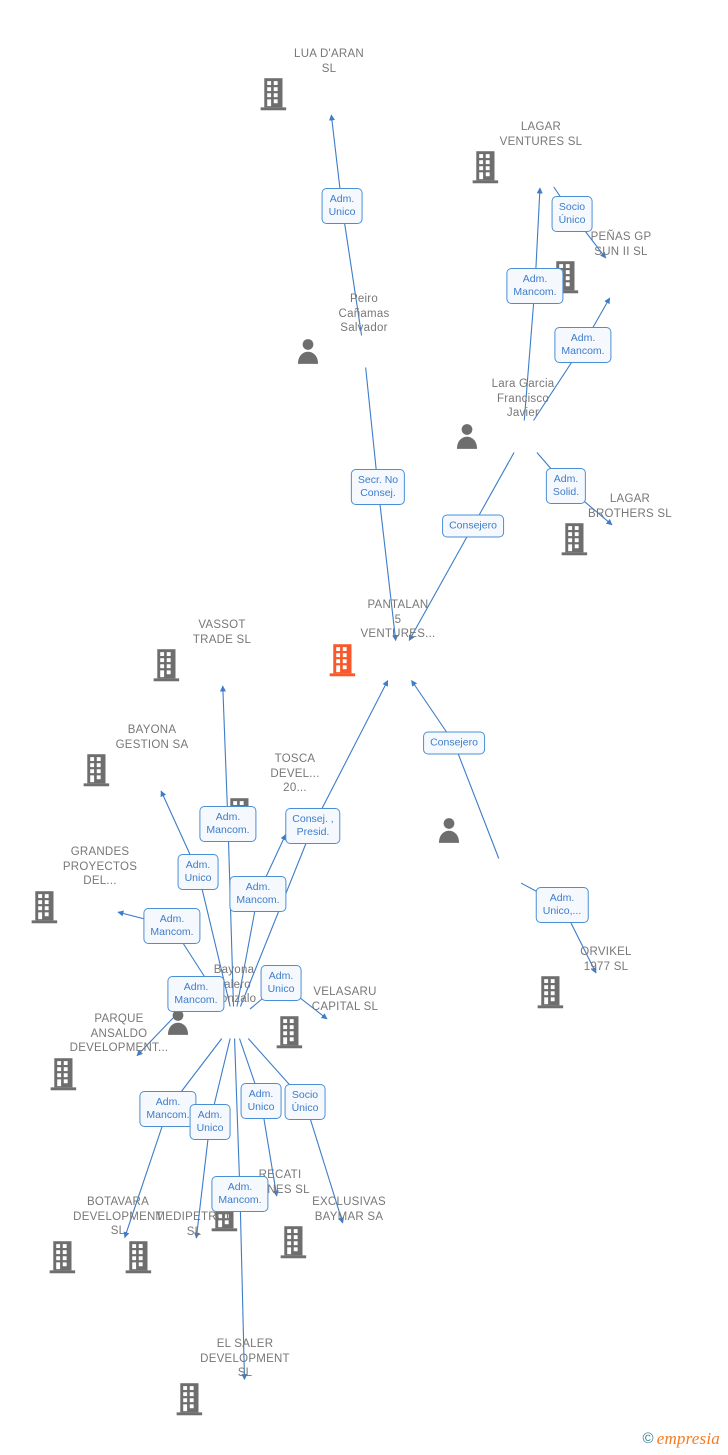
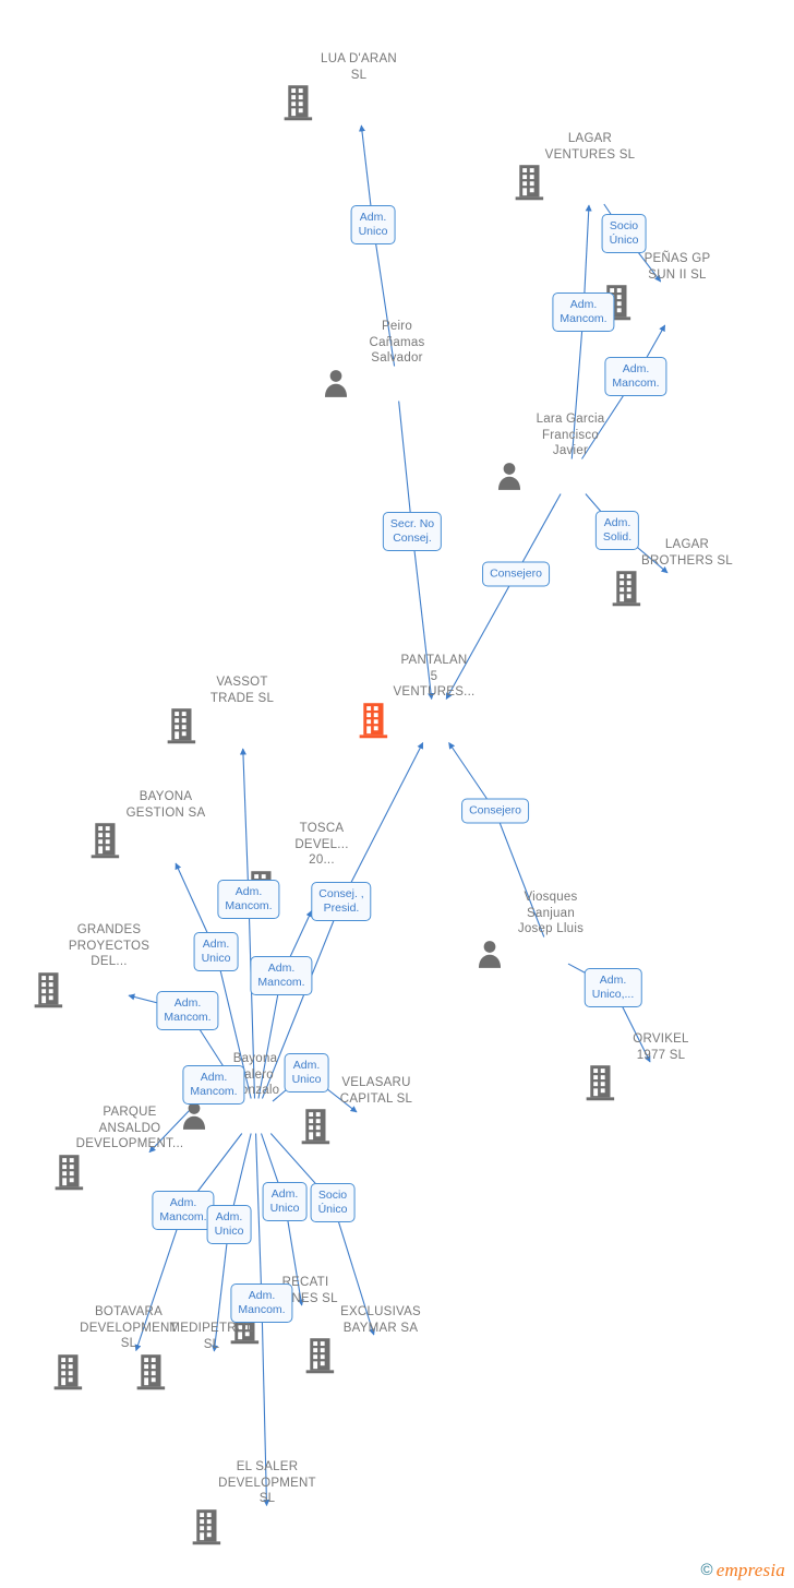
  LUA D'ARAN
  SL
  LAGAR
  VENTURES SL
  PEÑAS GP
  SUN II SL
  Peiro
  Cañamas
  Salvador
  Lara Garcia
  Francisco
  Javier
  LAGAR
  BROTHERS SL
  PANTALAN
  5
  VENTURES...
  VASSOT
  TRADE SL
  BAYONA
  GESTION SA
  TOSCA
  DEVEL...
  20...
  GRANDES
  PROYECTOS
  DEL...
+ Viosques
+ Sanjuan
+ Josep Lluis
  ORVIKEL
  1977 SL
  Bayona
  alero
  nzalo
  VELASARU
  CAPITAL SL
  PARQUE
  ANSALDO
  DEVELOPMENT...
  RECATI
  NES SL
  BOTAVARA
  DEVELOPMENT
  SL
  EXCLUSIVAS
  BAYMAR SA
  MEDIPETROL
  SL
  EL SALER
  DEVELOPMENT
  SL
  Adm.
  Unico
  Adm.
  Mancom.
  Socio
  Único
  Adm.
  Mancom.
  Adm.
  Solid.
  Secr. No
  Consej.
  Consejero
  Consejero
  Adm.
  Unico,...
  Adm.
  Mancom.
  Consej. ,
  Presid.
  Adm.
  Unico
  Adm.
  Mancom.
  Adm.
  Mancom.
  Adm.
  Mancom.
  Adm.
  Unico
  Adm.
  Mancom.
  Adm.
  Unico
  Socio
  Único
  Adm.
  Unico
  Adm.
  Mancom.
  © empresia
